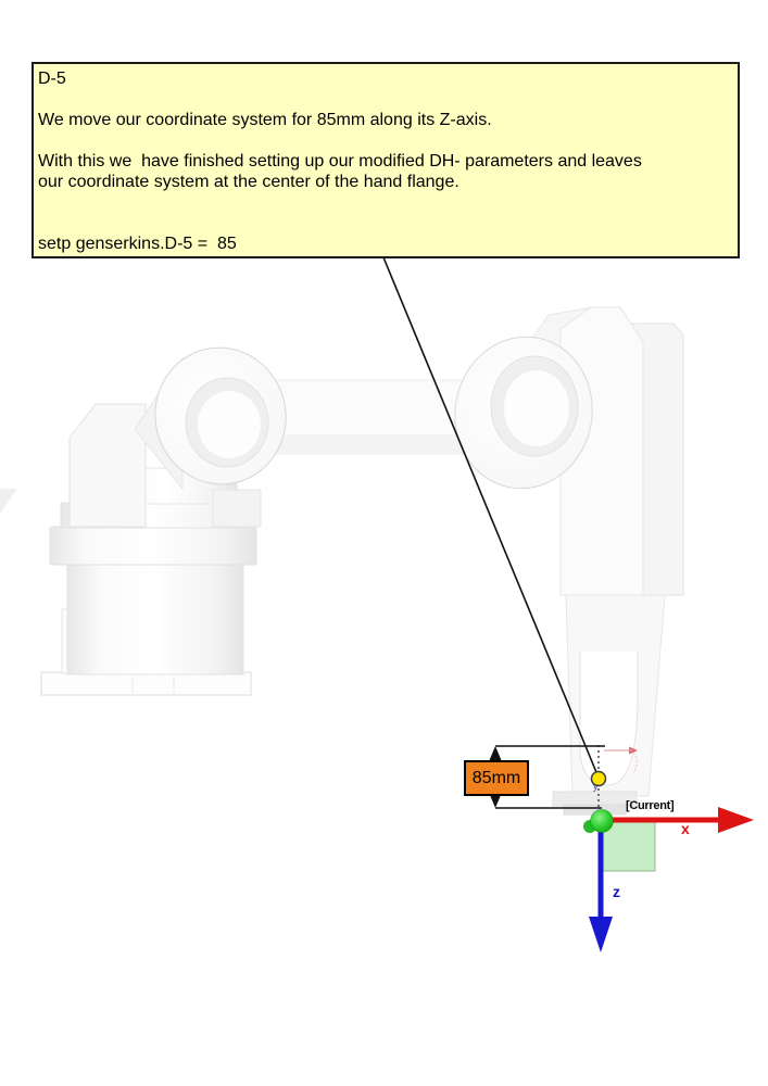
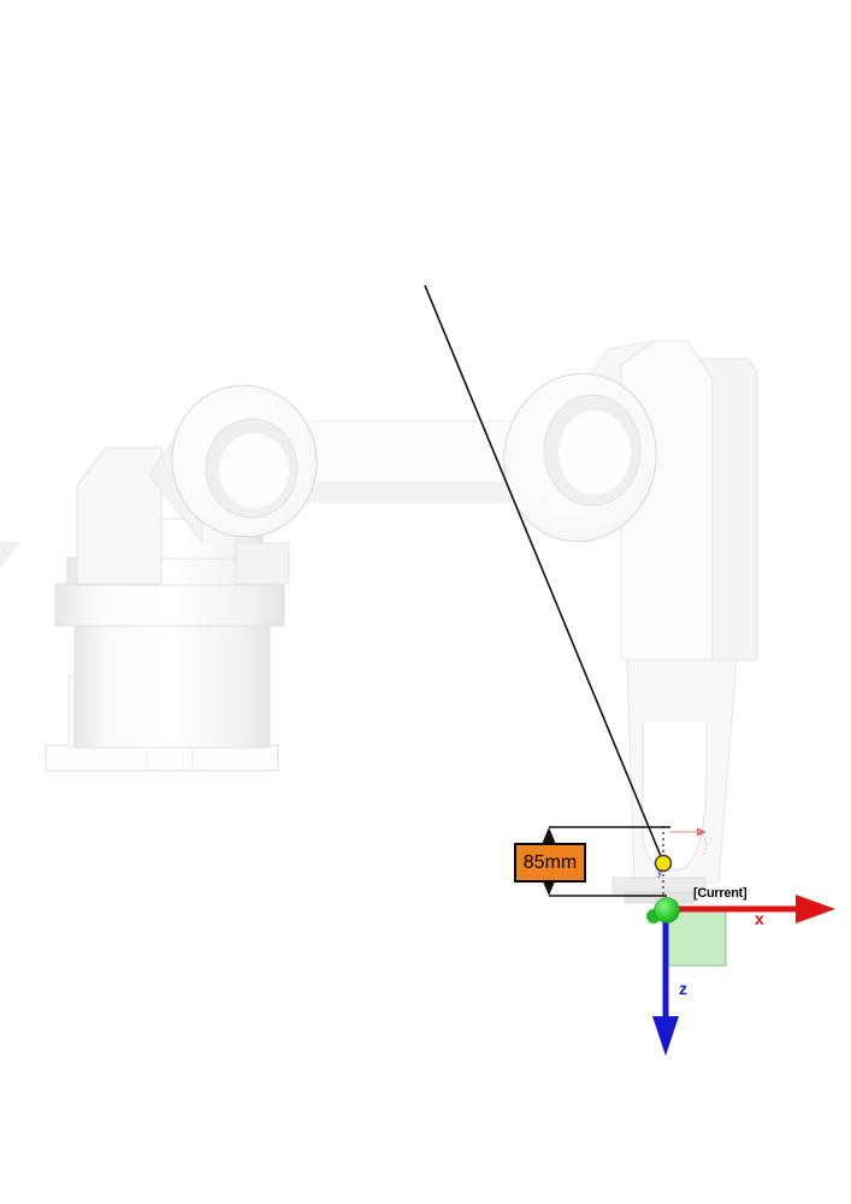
- D-5
- We move our coordinate system for 85mm along its Z-axis.
- With this we have finished setting up our modified DH- parameters and leaves
- our coordinate system at the center of the hand flange.
- setp genserkins.D-5 = 85
  85mm
  [Current]
  x
  z
  y
